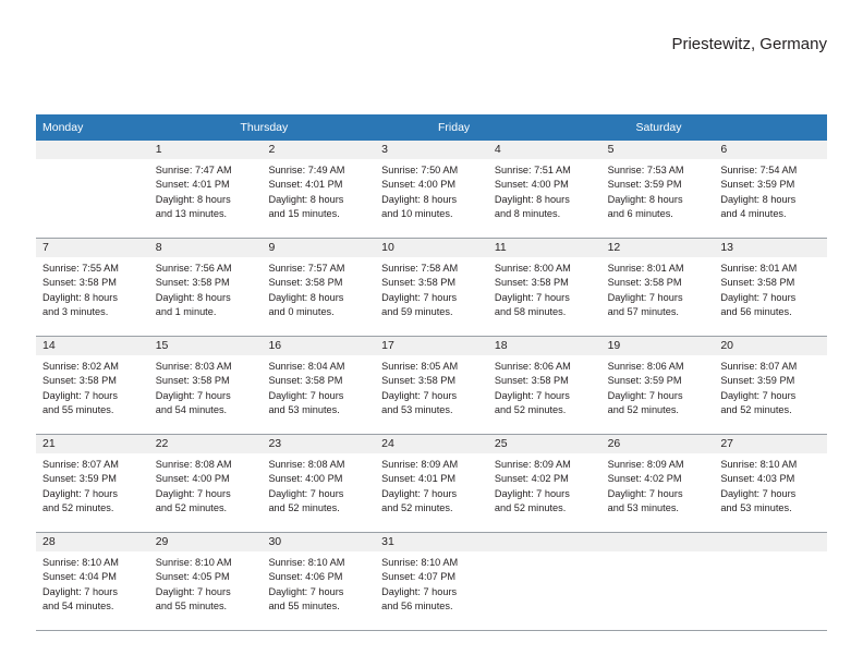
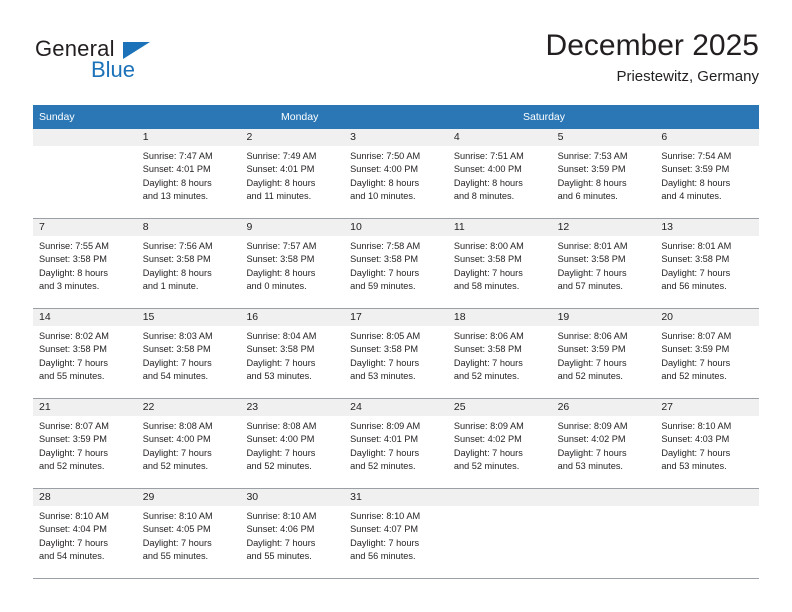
+ General
+ Blue
+ December 2025
  Priestewitz, Germany
+ Sunday
  Monday
- Thursday
- Friday
  Saturday
  1
  Sunrise: 7:47 AM
  Sunset: 4:01 PM
  Daylight: 8 hours
  and 13 minutes.
  2
  Sunrise: 7:49 AM
  Sunset: 4:01 PM
  Daylight: 8 hours
- and 15 minutes.
+ and 11 minutes.
  3
  Sunrise: 7:50 AM
  Sunset: 4:00 PM
  Daylight: 8 hours
  and 10 minutes.
  4
  Sunrise: 7:51 AM
  Sunset: 4:00 PM
  Daylight: 8 hours
  and 8 minutes.
  5
  Sunrise: 7:53 AM
  Sunset: 3:59 PM
  Daylight: 8 hours
  and 6 minutes.
  6
  Sunrise: 7:54 AM
  Sunset: 3:59 PM
  Daylight: 8 hours
  and 4 minutes.
  7
  Sunrise: 7:55 AM
  Sunset: 3:58 PM
  Daylight: 8 hours
  and 3 minutes.
  8
  Sunrise: 7:56 AM
  Sunset: 3:58 PM
  Daylight: 8 hours
  and 1 minute.
  9
  Sunrise: 7:57 AM
  Sunset: 3:58 PM
  Daylight: 8 hours
  and 0 minutes.
  10
  Sunrise: 7:58 AM
  Sunset: 3:58 PM
  Daylight: 7 hours
  and 59 minutes.
  11
  Sunrise: 8:00 AM
  Sunset: 3:58 PM
  Daylight: 7 hours
  and 58 minutes.
  12
  Sunrise: 8:01 AM
  Sunset: 3:58 PM
  Daylight: 7 hours
  and 57 minutes.
  13
  Sunrise: 8:01 AM
  Sunset: 3:58 PM
  Daylight: 7 hours
  and 56 minutes.
  14
  Sunrise: 8:02 AM
  Sunset: 3:58 PM
  Daylight: 7 hours
  and 55 minutes.
  15
  Sunrise: 8:03 AM
  Sunset: 3:58 PM
  Daylight: 7 hours
  and 54 minutes.
  16
  Sunrise: 8:04 AM
  Sunset: 3:58 PM
  Daylight: 7 hours
  and 53 minutes.
  17
  Sunrise: 8:05 AM
  Sunset: 3:58 PM
  Daylight: 7 hours
  and 53 minutes.
  18
  Sunrise: 8:06 AM
  Sunset: 3:58 PM
  Daylight: 7 hours
  and 52 minutes.
  19
  Sunrise: 8:06 AM
  Sunset: 3:59 PM
  Daylight: 7 hours
  and 52 minutes.
  20
  Sunrise: 8:07 AM
  Sunset: 3:59 PM
  Daylight: 7 hours
  and 52 minutes.
  21
  Sunrise: 8:07 AM
  Sunset: 3:59 PM
  Daylight: 7 hours
  and 52 minutes.
  22
  Sunrise: 8:08 AM
  Sunset: 4:00 PM
  Daylight: 7 hours
  and 52 minutes.
  23
  Sunrise: 8:08 AM
  Sunset: 4:00 PM
  Daylight: 7 hours
  and 52 minutes.
  24
  Sunrise: 8:09 AM
  Sunset: 4:01 PM
  Daylight: 7 hours
  and 52 minutes.
  25
  Sunrise: 8:09 AM
  Sunset: 4:02 PM
  Daylight: 7 hours
  and 52 minutes.
  26
  Sunrise: 8:09 AM
  Sunset: 4:02 PM
  Daylight: 7 hours
  and 53 minutes.
  27
  Sunrise: 8:10 AM
  Sunset: 4:03 PM
  Daylight: 7 hours
  and 53 minutes.
  28
  Sunrise: 8:10 AM
  Sunset: 4:04 PM
  Daylight: 7 hours
  and 54 minutes.
  29
  Sunrise: 8:10 AM
  Sunset: 4:05 PM
  Daylight: 7 hours
  and 55 minutes.
  30
  Sunrise: 8:10 AM
  Sunset: 4:06 PM
  Daylight: 7 hours
  and 55 minutes.
  31
  Sunrise: 8:10 AM
  Sunset: 4:07 PM
  Daylight: 7 hours
  and 56 minutes.
